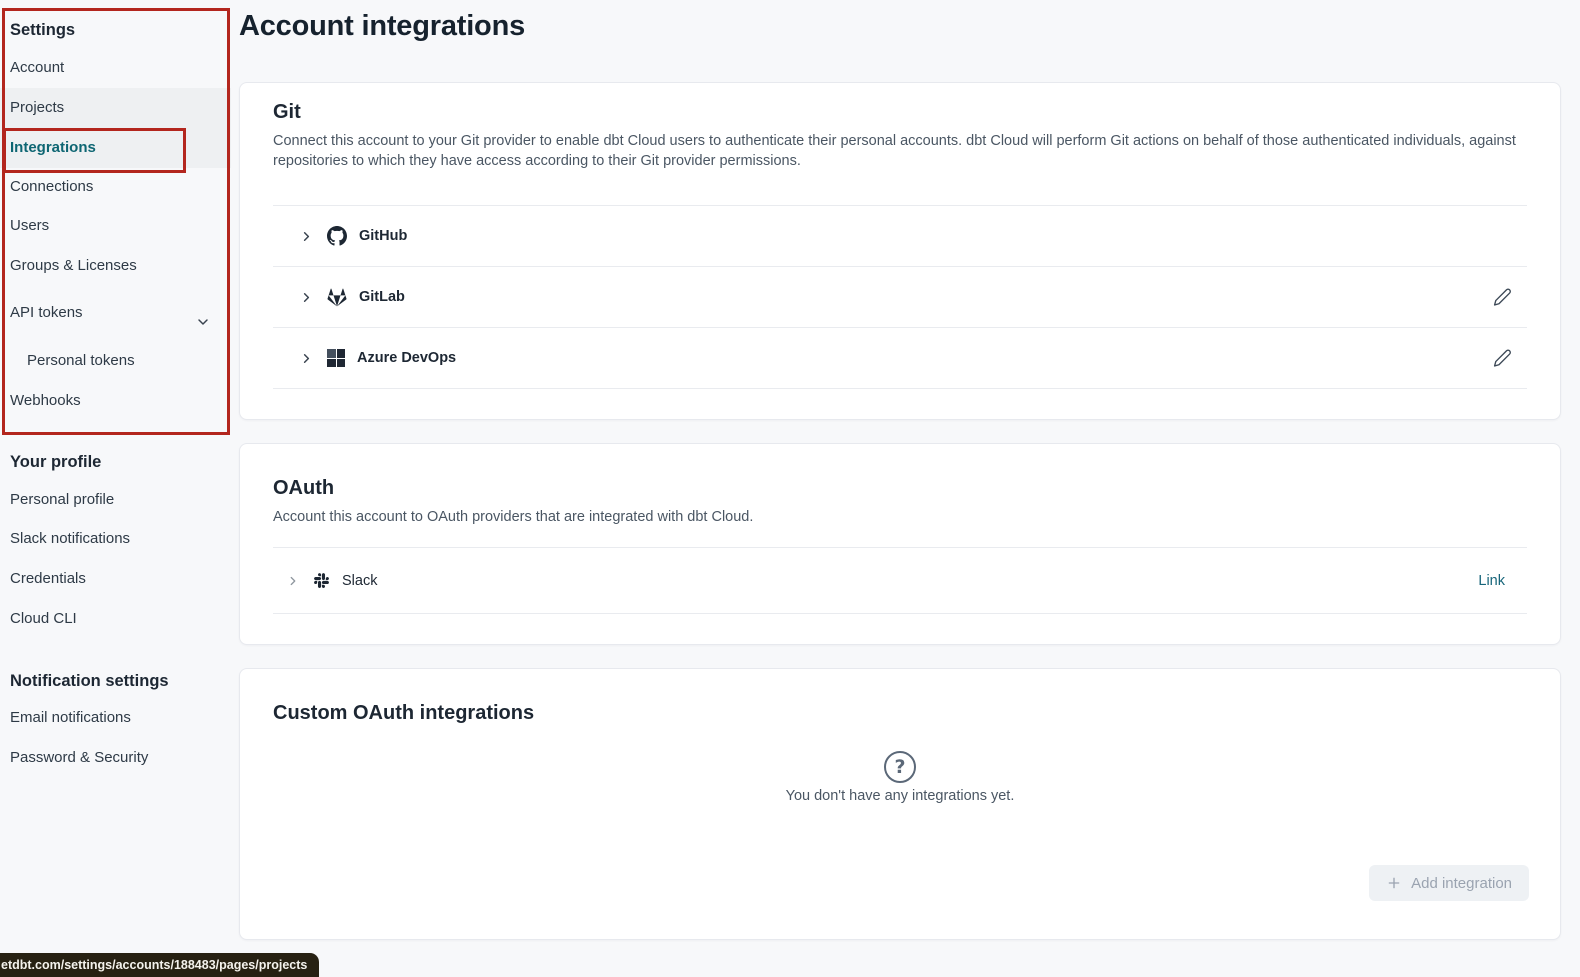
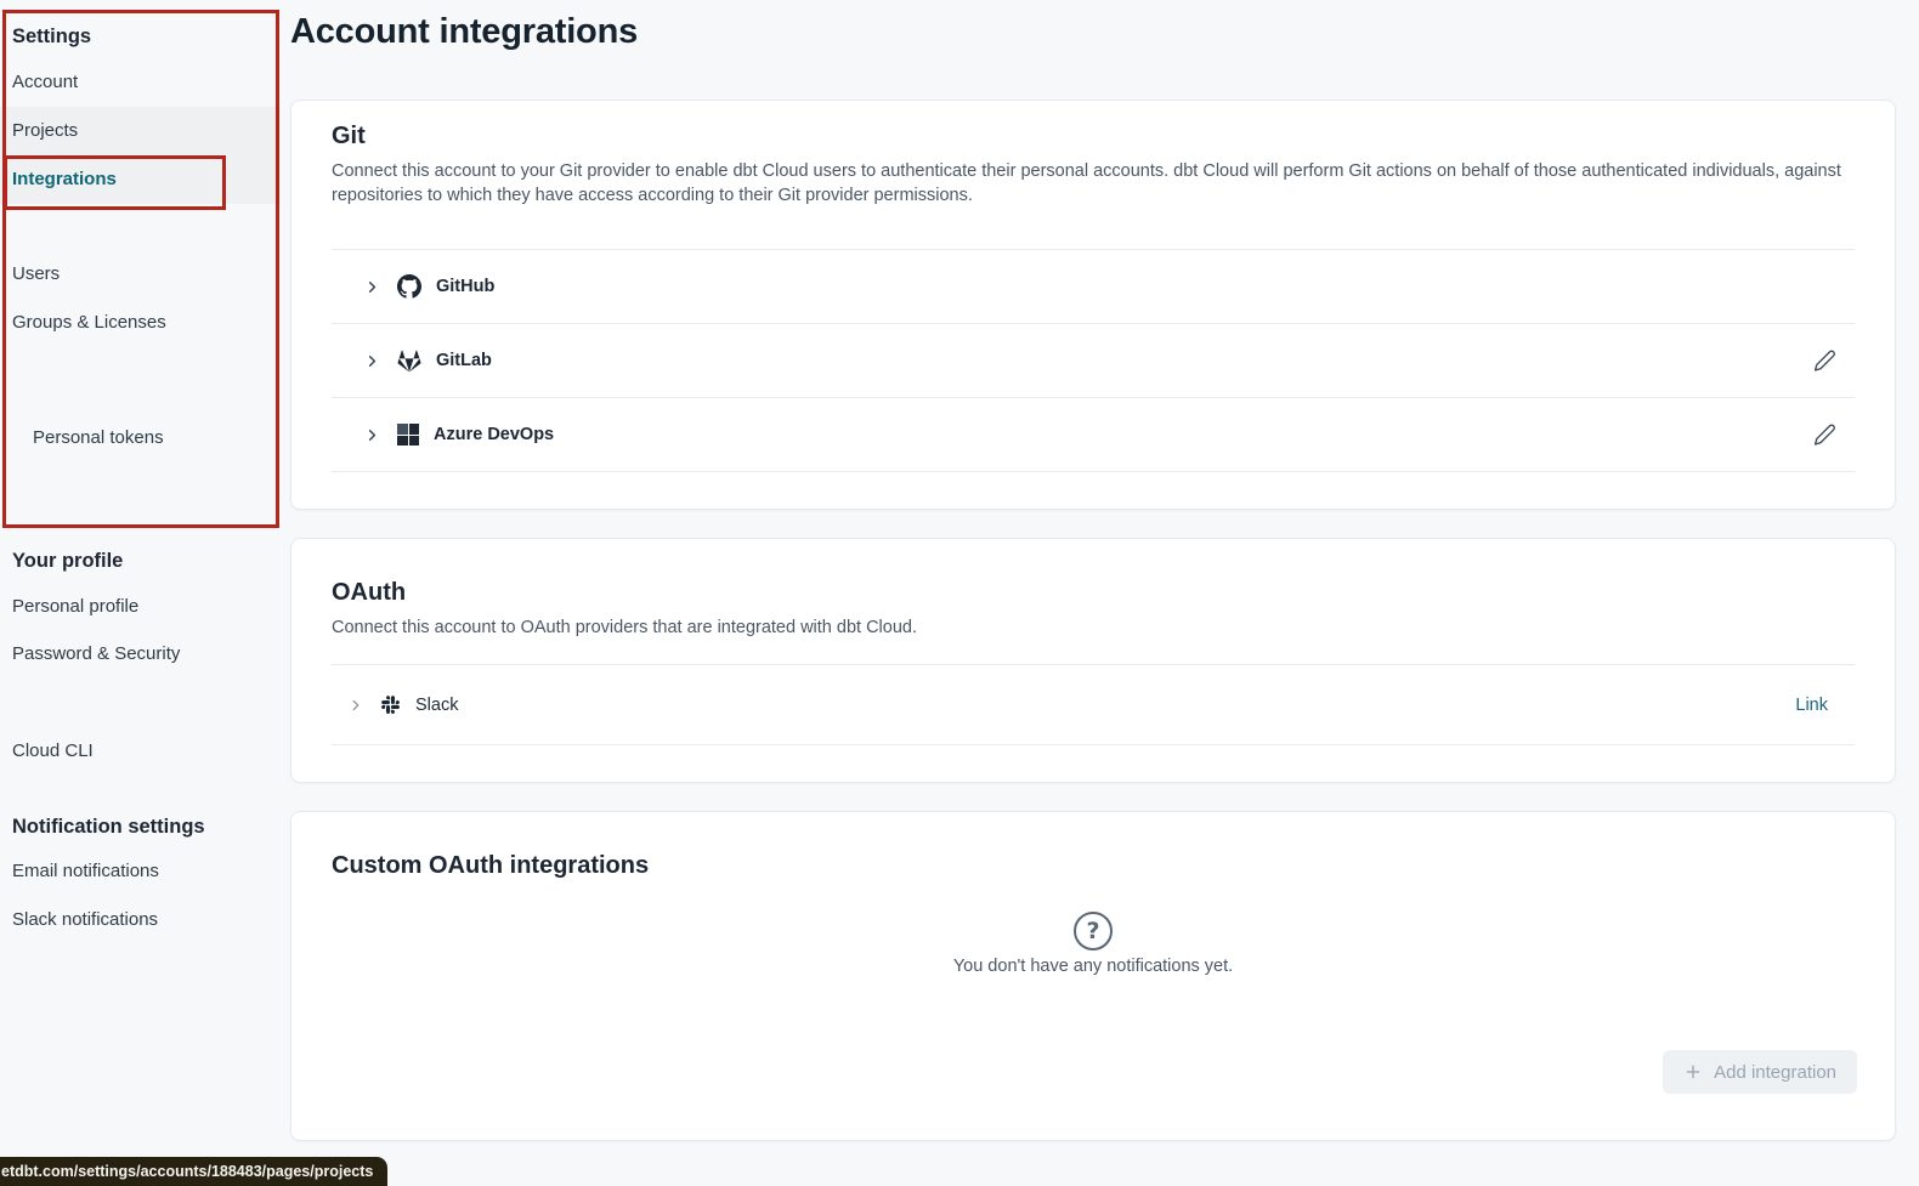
  Settings
  Account
  Projects
  Integrations
- Connections
  Users
  Groups & Licenses
- API tokens
  Personal tokens
- Webhooks
  Your profile
  Personal profile
- Slack notifications
+ Password & Security
- Credentials
  Cloud CLI
  Notification settings
  Email notifications
- Password & Security
+ Slack notifications
  Account integrations
  Git
  Connect this account to your Git provider to enable dbt Cloud users to authenticate their personal accounts. dbt Cloud will perform Git actions on behalf of those authenticated individuals, against repositories to which they have access according to their Git provider permissions.
  GitHub
  GitLab
  Azure DevOps
  OAuth
- Account this account to OAuth providers that are integrated with dbt Cloud.
+ Connect this account to OAuth providers that are integrated with dbt Cloud.
  Slack
  Link
  Custom OAuth integrations
  ?
- You don't have any integrations yet.
+ You don't have any notifications yet.
  Add integration
  etdbt.com/settings/accounts/188483/pages/projects
